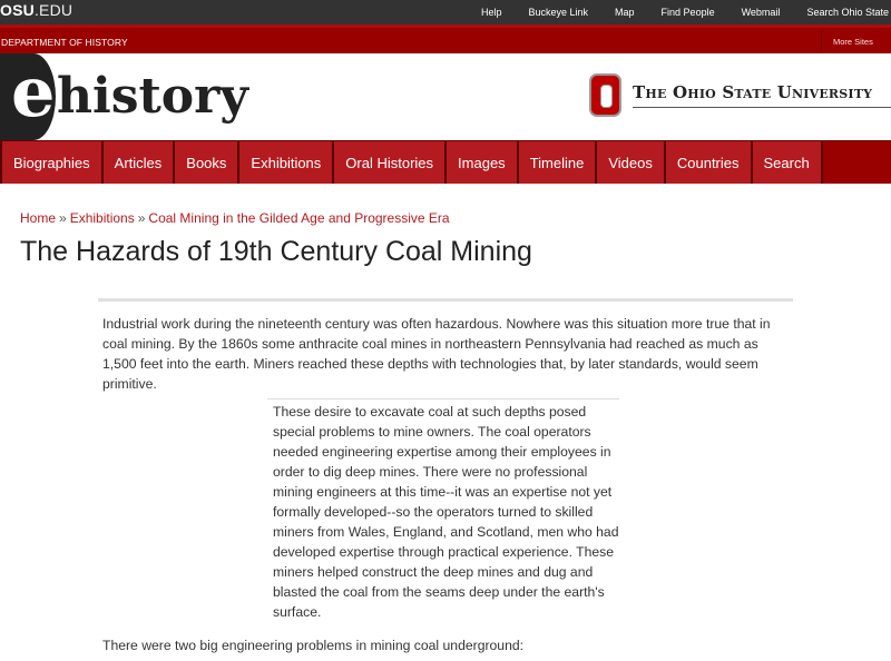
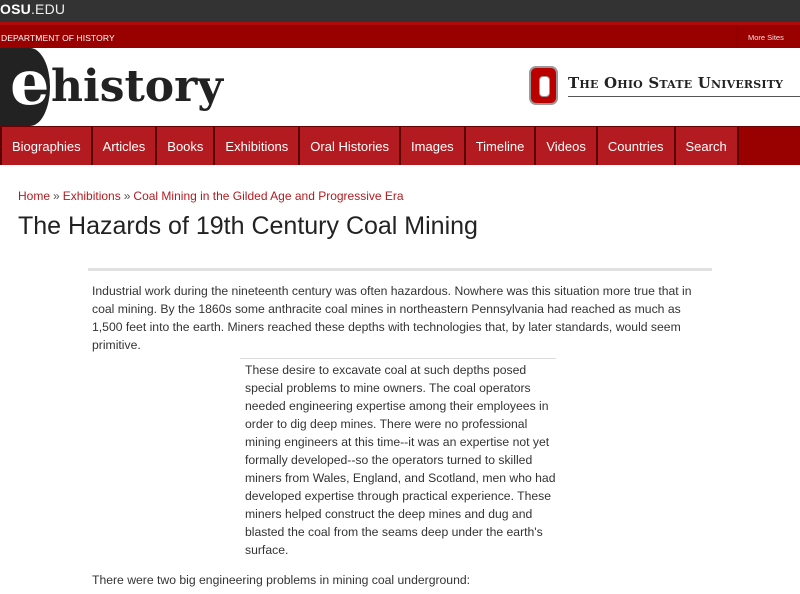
  OSU.EDU
- Help
- Buckeye Link
- Map
- Find People
- Webmail
- Search Ohio State
  DEPARTMENT OF HISTORY
  More Sites
  e
  history
  The Ohio State University
  Biographies
  Articles
  Books
  Exhibitions
  Oral Histories
  Images
  Timeline
  Videos
  Countries
  Search
  Home » Exhibitions » Coal Mining in the Gilded Age and Progressive Era
  The Hazards of 19th Century Coal Mining
  Industrial work during the nineteenth century was often hazardous. Nowhere was this situation more true that in coal mining. By the 1860s some anthracite coal mines in northeastern Pennsylvania had reached as much as 1,500 feet into the earth. Miners reached these depths with technologies that, by later standards, would seem primitive.
  These desire to excavate coal at such depths posed special problems to mine owners. The coal operators needed engineering expertise among their employees in order to dig deep mines. There were no professional mining engineers at this time--it was an expertise not yet formally developed--so the operators turned to skilled miners from Wales, England, and Scotland, men who had developed expertise through practical experience. These miners helped construct the deep mines and dug and blasted the coal from the seams deep under the earth's surface.
  There were two big engineering problems in mining coal underground:
